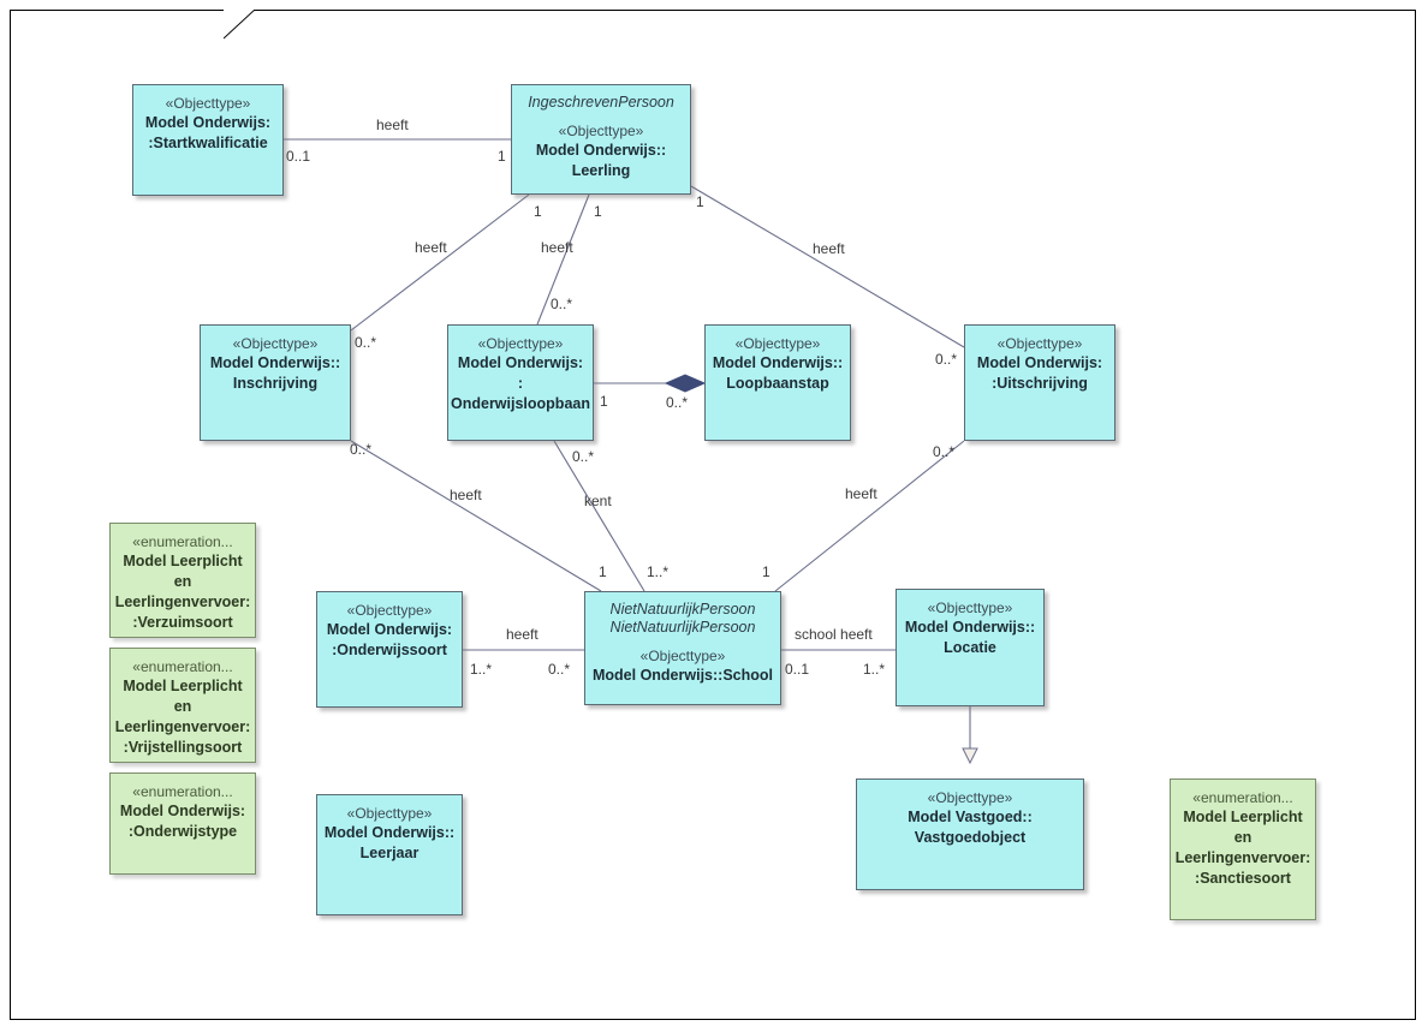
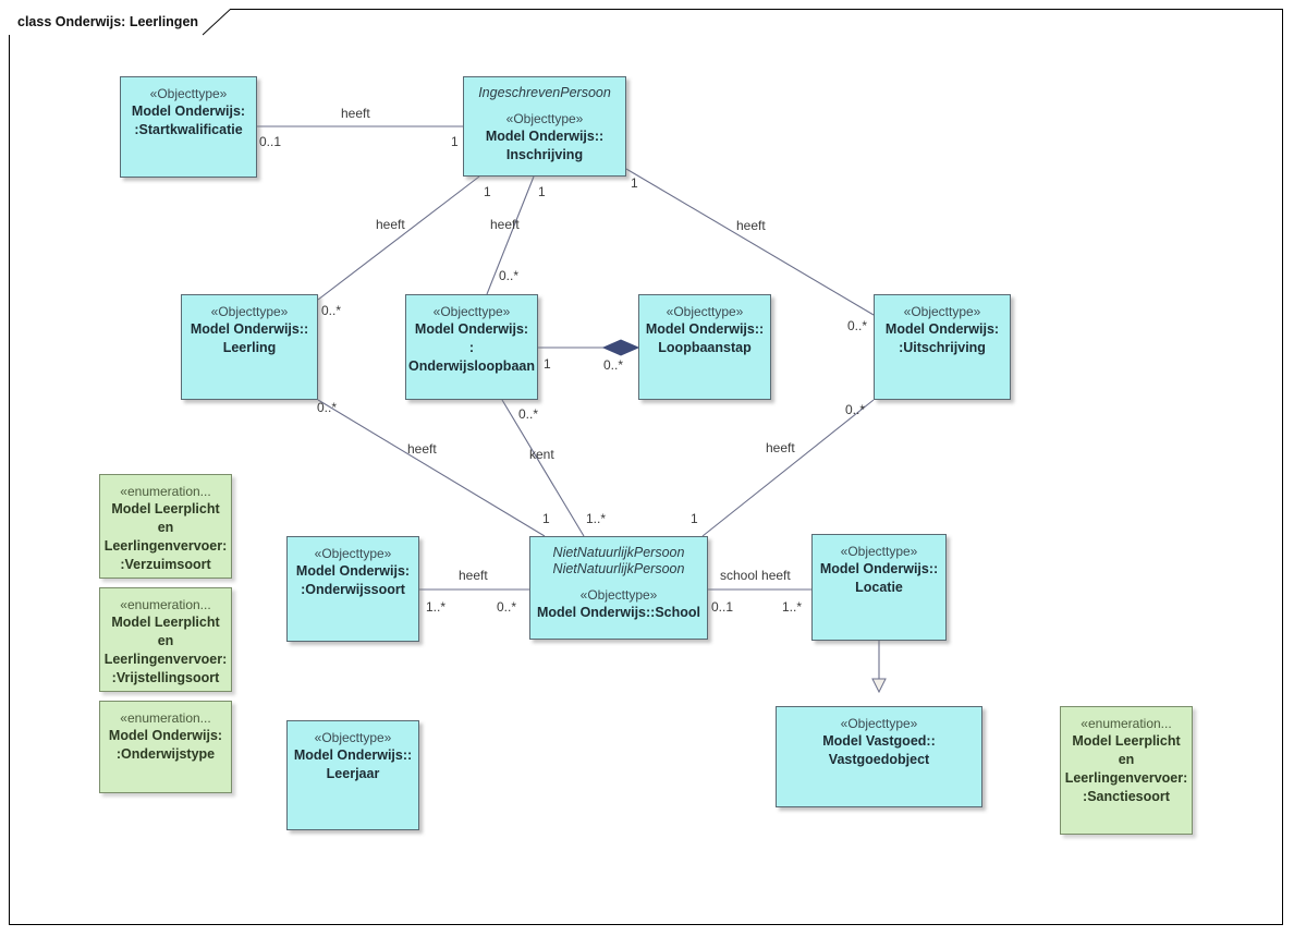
+ class Onderwijs: Leerlingen
  «Objecttype»
  Model Onderwijs:
  :Startkwalificatie
  IngeschrevenPersoon
  «Objecttype»
  Model Onderwijs::
- Leerling
+ Inschrijving
  «Objecttype»
  Model Onderwijs::
- Inschrijving
+ Leerling
  «Objecttype»
  Model Onderwijs:
  :
  Onderwijsloopbaan
  «Objecttype»
  Model Onderwijs::
  Loopbaanstap
  «Objecttype»
  Model Onderwijs:
  :Uitschrijving
  «Objecttype»
  Model Onderwijs:
  :Onderwijssoort
  NietNatuurlijkPersoon
  NietNatuurlijkPersoon
  «Objecttype»
  Model Onderwijs::School
  «Objecttype»
  Model Onderwijs::
  Locatie
  «Objecttype»
  Model Onderwijs::
  Leerjaar
  «Objecttype»
  Model Vastgoed::
  Vastgoedobject
  «enumeration...
  Model Leerplicht
  en
  Leerlingenvervoer:
  :Verzuimsoort
  «enumeration...
  Model Leerplicht
  en
  Leerlingenvervoer:
  :Vrijstellingsoort
  «enumeration...
  Model Onderwijs:
  :Onderwijstype
  «enumeration...
  Model Leerplicht
  en
  Leerlingenvervoer:
  :Sanctiesoort
  heeft
  heeft
  heeft
  heeft
  heeft
  kent
  heeft
  heeft
  school heeft
  0..1
  1
  1
  1
  1
  0..*
  0..*
  0..*
  1
  0..*
  0..*
  0..*
  0..*
  1
  1..*
  1
  1..*
  0..*
  0..1
  1..*
